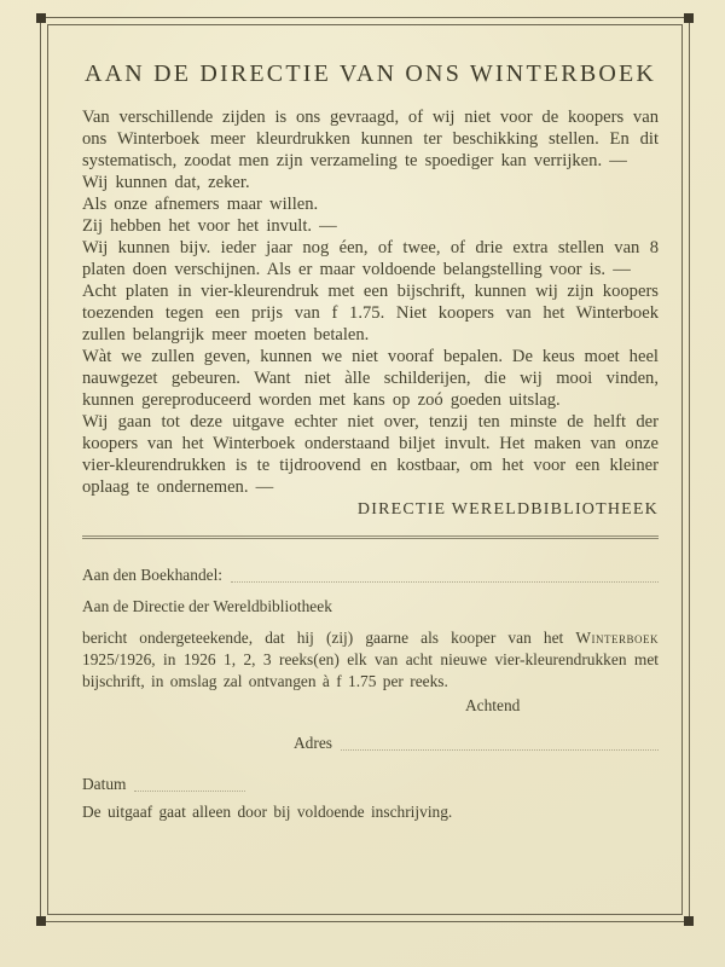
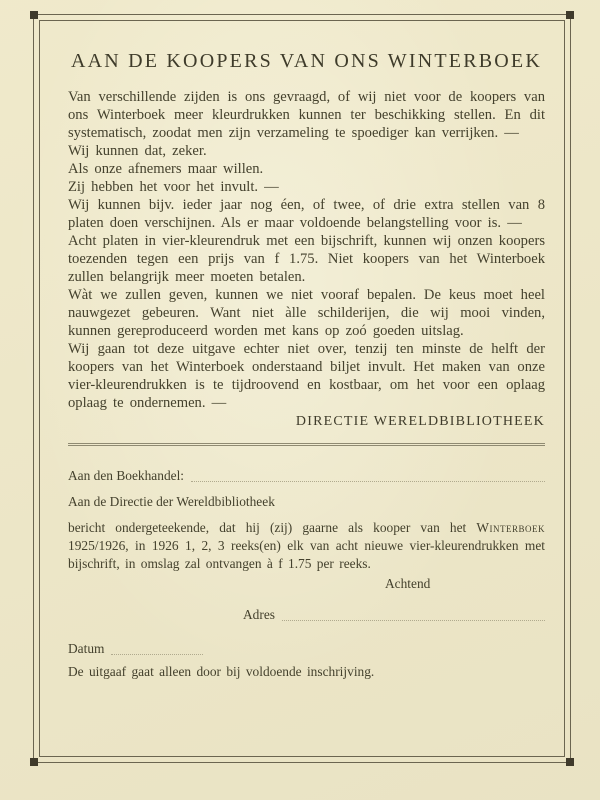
- AAN DE DIRECTIE VAN ONS WINTERBOEK
+ AAN DE KOOPERS VAN ONS WINTERBOEK
  Van verschillende zijden is ons gevraagd, of wij niet voor de koopers van ons Winterboek meer kleurdrukken kunnen ter beschikking stellen. En dit systematisch, zoodat men zijn verzameling te spoediger kan verrijken. —
  Wij kunnen dat, zeker.
  Als onze afnemers maar willen.
  Zij hebben het voor het invult. —
  Wij kunnen bijv. ieder jaar nog éen, of twee, of drie extra stellen van 8 platen doen verschijnen. Als er maar voldoende belangstelling voor is. —
- Acht platen in vier-kleurendruk met een bijschrift, kunnen wij zijn koopers toezenden tegen een prijs van f 1.75. Niet koopers van het Winterboek zullen belangrijk meer moeten betalen.
+ Acht platen in vier-kleurendruk met een bijschrift, kunnen wij onzen koopers toezenden tegen een prijs van f 1.75. Niet koopers van het Winterboek zullen belangrijk meer moeten betalen.
  Wàt we zullen geven, kunnen we niet vooraf bepalen. De keus moet heel nauwgezet gebeuren. Want niet àlle schilderijen, die wij mooi vinden, kunnen gereproduceerd worden met kans op zoó goeden uitslag.
- Wij gaan tot deze uitgave echter niet over, tenzij ten minste de helft der koopers van het Winterboek onderstaand biljet invult. Het maken van onze vier-kleurendrukken is te tijdroovend en kostbaar, om het voor een kleiner oplaag te ondernemen. —
+ Wij gaan tot deze uitgave echter niet over, tenzij ten minste de helft der koopers van het Winterboek onderstaand biljet invult. Het maken van onze vier-kleurendrukken is te tijdroovend en kostbaar, om het voor een oplaag oplaag te ondernemen. —
  DIRECTIE WERELDBIBLIOTHEEK
  Aan den Boekhandel:
  Aan de Directie der Wereldbibliotheek
  bericht ondergeteekende, dat hij (zij) gaarne als kooper van het Winterboek 1925/1926, in 1926 1, 2, 3 reeks(en) elk van acht nieuwe vier-kleurendrukken met bijschrift, in omslag zal ontvangen à f 1.75 per reeks.
  Achtend
  Adres
  Datum
  De uitgaaf gaat alleen door bij voldoende inschrijving.
